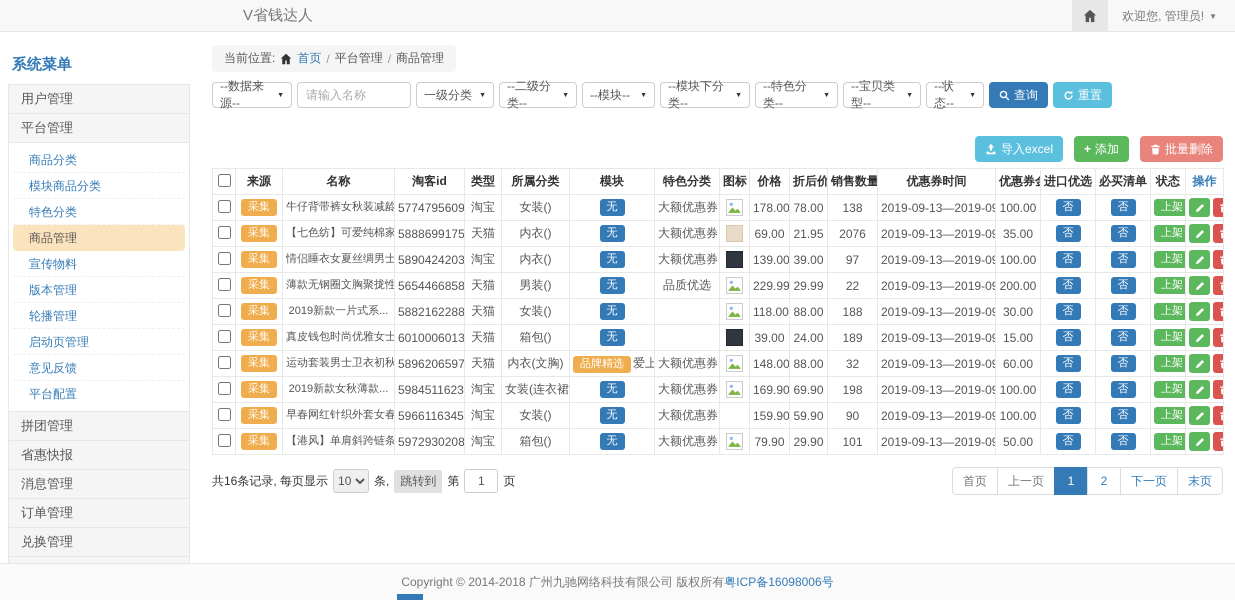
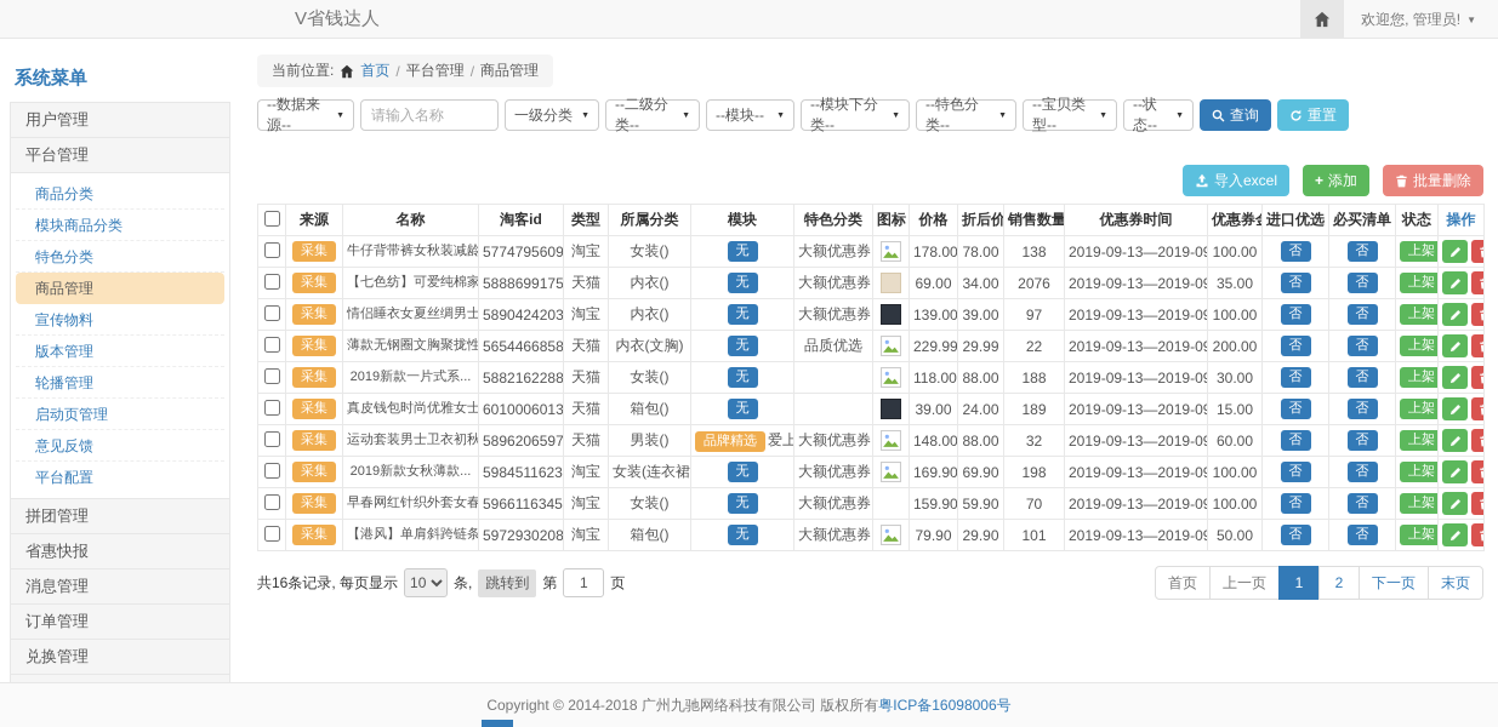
  V省钱达人
  欢迎您, 管理员!
  ▼
  系统菜单
  用户管理
  平台管理
  商品分类
  模块商品分类
  特色分类
  商品管理
  宣传物料
  版本管理
  轮播管理
  启动页管理
  意见反馈
  平台配置
  拼团管理
  省惠快报
  消息管理
  订单管理
  兑换管理
  当前位置:
  首页
  /
  平台管理
  /
  商品管理
  --数据来源--
  请输入名称
  一级分类
  --二级分类--
  --模块--
  --模块下分类--
  --特色分类--
  --宝贝类型--
  --状态--
  查询
  重置
  导入excel
  +
  添加
  批量删除
  	来源	名称	淘客id	类型	所属分类	模块	特色分类	图标	价格	折后价	销售数量	优惠券时间	优惠券	进口优选	必买清单	状态	操作
  	采集	牛仔背带裤女秋装减龄	5774795609	淘宝	女装()	无	大额优惠券		178.00	78.00	138	2019-09-13—2019-09	100.00	否	否	上架
- 	采集	【七色纺】可爱纯棉家	5888699175	天猫	内衣()	无	大额优惠券		69.00	21.95	2076	2019-09-13—2019-09	35.00	否	否	上架
+ 	采集	【七色纺】可爱纯棉家	5888699175	天猫	内衣()	无	大额优惠券		69.00	34.00	2076	2019-09-13—2019-09	35.00	否	否	上架
  	采集	情侣睡衣女夏丝绸男士	5890424203	淘宝	内衣()	无	大额优惠券		139.00	39.00	97	2019-09-13—2019-09	100.00	否	否	上架
- 	采集	薄款无钢圈文胸聚拢性	5654466858	天猫	男装()	无	品质优选		229.99	29.99	22	2019-09-13—2019-09	200.00	否	否	上架
+ 	采集	薄款无钢圈文胸聚拢性	5654466858	天猫	内衣(文胸)	无	品质优选		229.99	29.99	22	2019-09-13—2019-09	200.00	否	否	上架
  	采集	2019新款一片式系...	5882162288	天猫	女装()	无			118.00	88.00	188	2019-09-13—2019-09	30.00	否	否	上架
  	采集	真皮钱包时尚优雅女士	6010006013	天猫	箱包()	无			39.00	24.00	189	2019-09-13—2019-09	15.00	否	否	上架
- 	采集	运动套装男士卫衣初秋	5896206597	天猫	内衣(文胸)	品牌精选 爱上	大额优惠券		148.00	88.00	32	2019-09-13—2019-09	60.00	否	否	上架
+ 	采集	运动套装男士卫衣初秋	5896206597	天猫	男装()	品牌精选 爱上	大额优惠券		148.00	88.00	32	2019-09-13—2019-09	60.00	否	否	上架
  	采集	2019新款女秋薄款...	5984511623	淘宝	女装(连衣裙	无	大额优惠券		169.90	69.90	198	2019-09-13—2019-09	100.00	否	否	上架
- 	采集	早春网红针织外套女春	5966116345	淘宝	女装()	无	大额优惠券		159.90	59.90	90	2019-09-13—2019-09	100.00	否	否	上架
+ 	采集	早春网红针织外套女春	5966116345	淘宝	女装()	无	大额优惠券		159.90	59.90	70	2019-09-13—2019-09	100.00	否	否	上架
  	采集	【港风】单肩斜跨链条	5972930208	淘宝	箱包()	无	大额优惠券		79.90	29.90	101	2019-09-13—2019-09	50.00	否	否	上架
  共16条记录, 每页显示
  10
  条,
  跳转到
  第
  1
  页
  首页
  上一页
  1
  2
  下一页
  末页
  Copyright © 2014-2018 广州九驰网络科技有限公司 版权所有
  粤ICP备16098006号
